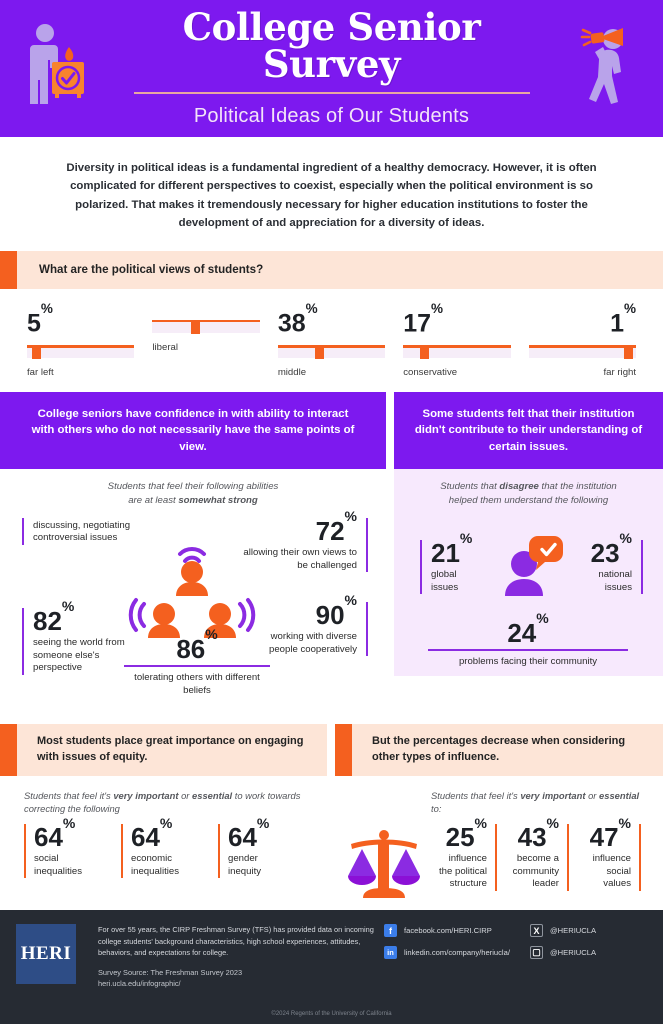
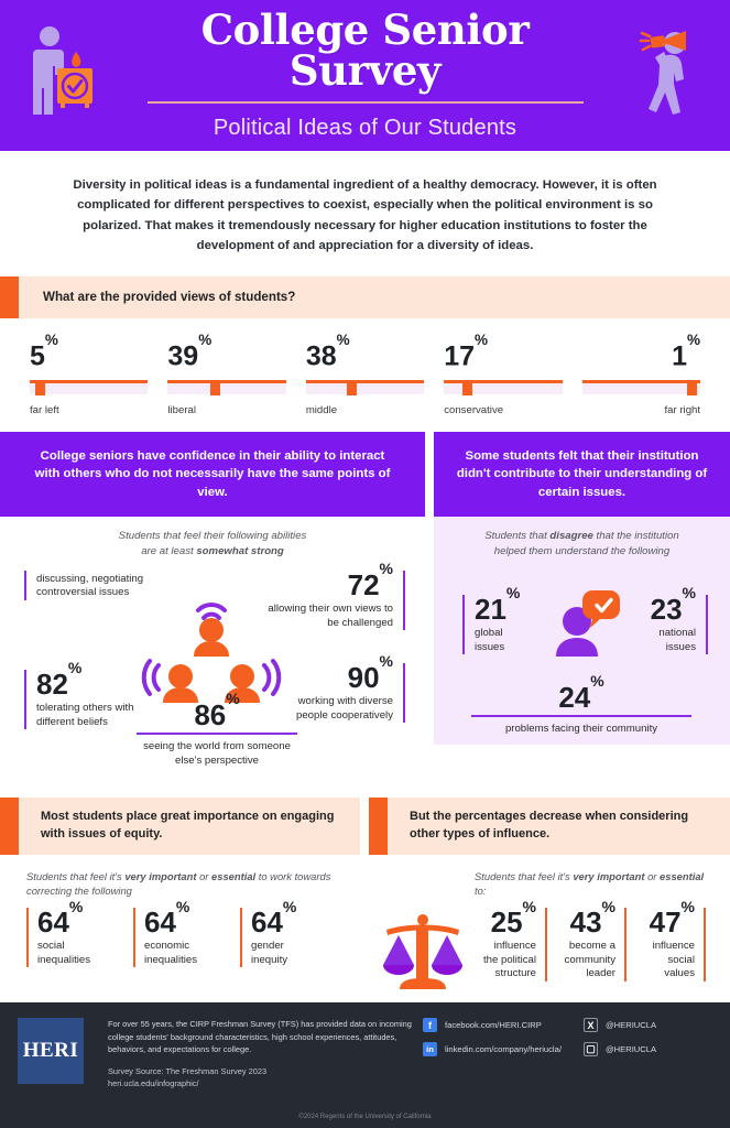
  College Senior Survey
  Political Ideas of Our Students
  Diversity in political ideas is a fundamental ingredient of a healthy democracy. However, it is often complicated for different perspectives to coexist, especially when the political environment is so polarized. That makes it tremendously necessary for higher education institutions to foster the development of and appreciation for a diversity of ideas.
- What are the political views of students?
+ What are the provided views of students?
  5%
  far left
+ 39%
  liberal
  38%
  middle
  17%
  conservative
  1%
  far right
- College seniors have confidence in with ability to interact with others who do not necessarily have the same points of view.
+ College seniors have confidence in their ability to interact with others who do not necessarily have the same points of view.
  Students that feel their following abilities
  are at least somewhat strong
  discussing, negotiating controversial issues
  72%
  allowing their own views to be challenged
  82%
- seeing the world from someone else's perspective
+ tolerating others with different beliefs
  90%
  working with diverse people cooperatively
  86%
- tolerating others with different beliefs
+ seeing the world from someone else's perspective
  Some students felt that their institution didn't contribute to their understanding of certain issues.
  Students that disagree that the institution
  helped them understand the following
  21%
  global issues
  23%
  national issues
  24%
  problems facing their community
  Most students place great importance on engaging with issues of equity.
  Students that feel it's very important or essential to work towards correcting the following
  64%
  social inequalities
  64%
  economic inequalities
  64%
  gender inequity
  But the percentages decrease when considering other types of influence.
  Students that feel it's very important or essential to:
  25%
  influence the political structure
  43%
  become a community leader
  47%
  influence social values
  HERI
  For over 55 years, the CIRP Freshman Survey (TFS) has provided data on incoming college students' background characteristics, high school experiences, attitudes, behaviors, and expectations for college.
  Survey Source: The Freshman Survey 2023
  heri.ucla.edu/infographic/
  f
  facebook.com/HERI.CIRP
  in
  linkedin.com/company/heriucla/
  X
  @HERIUCLA
  ▢
  @HERIUCLA
